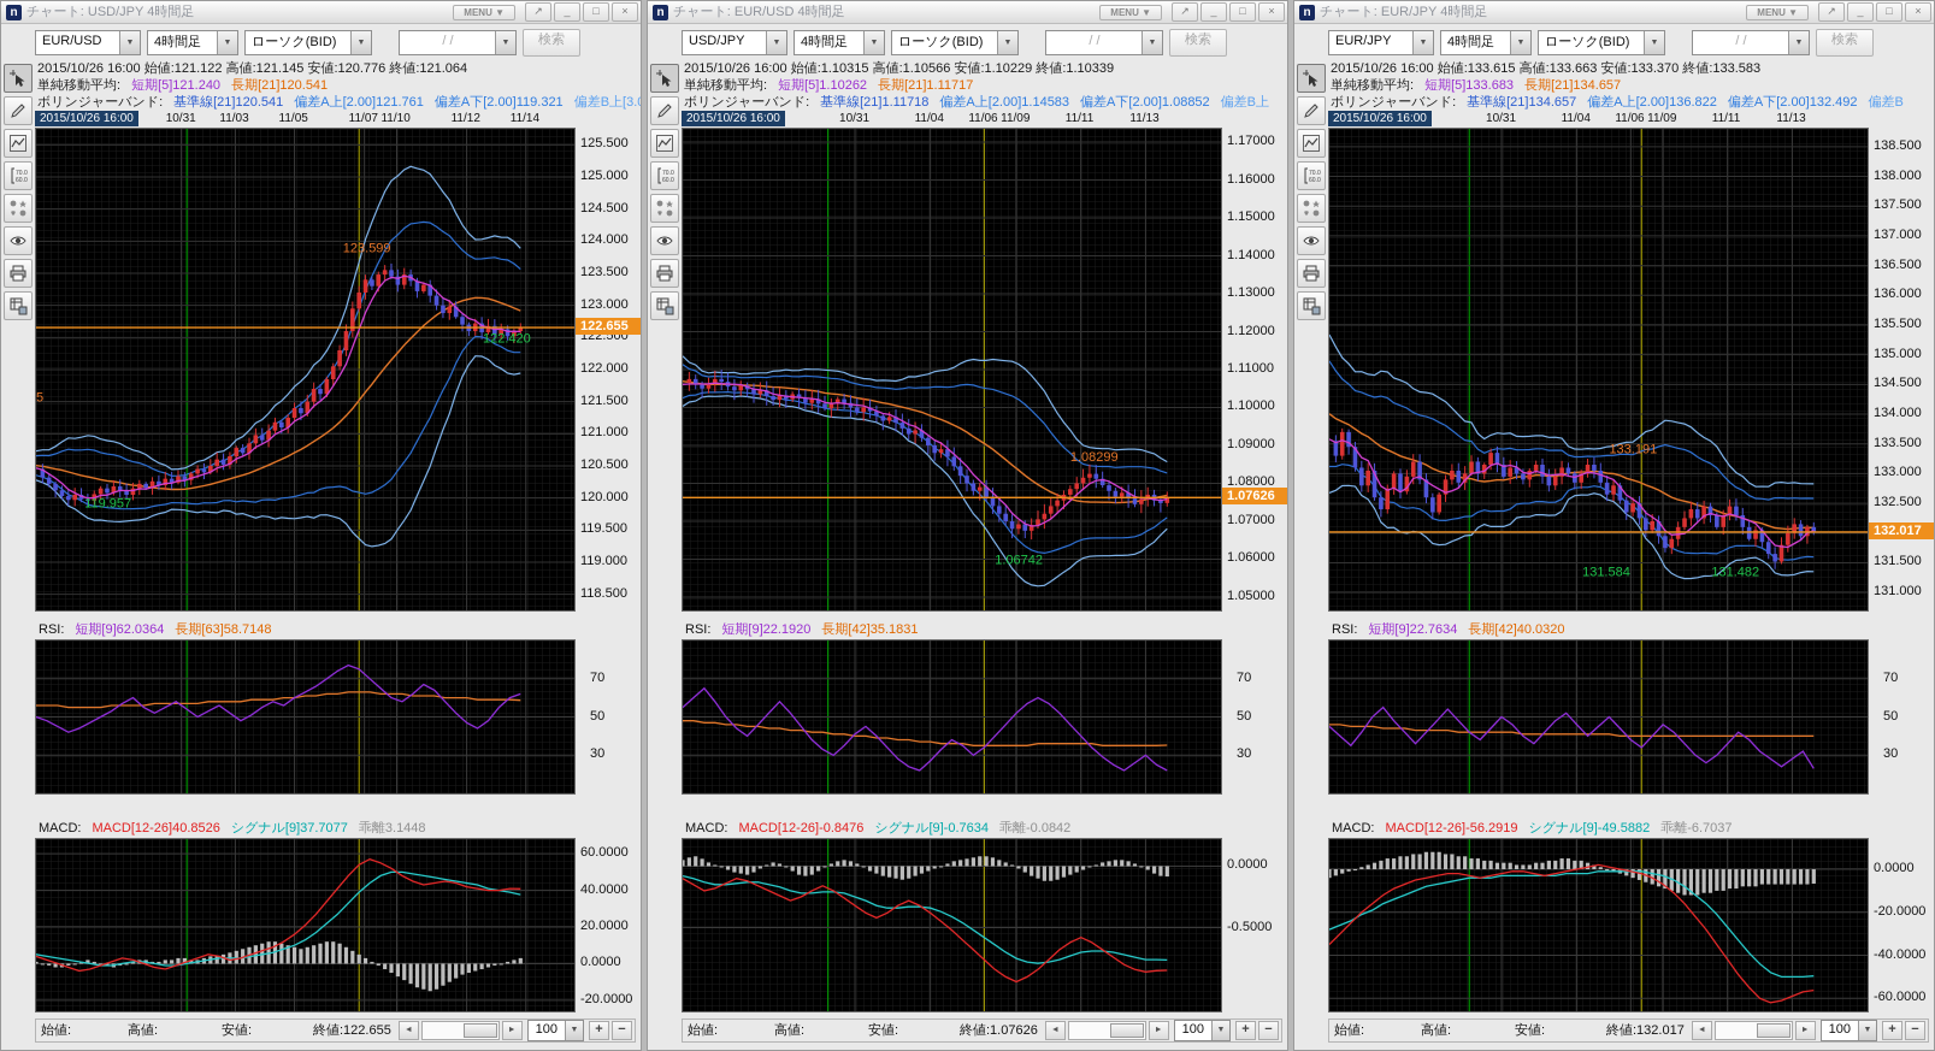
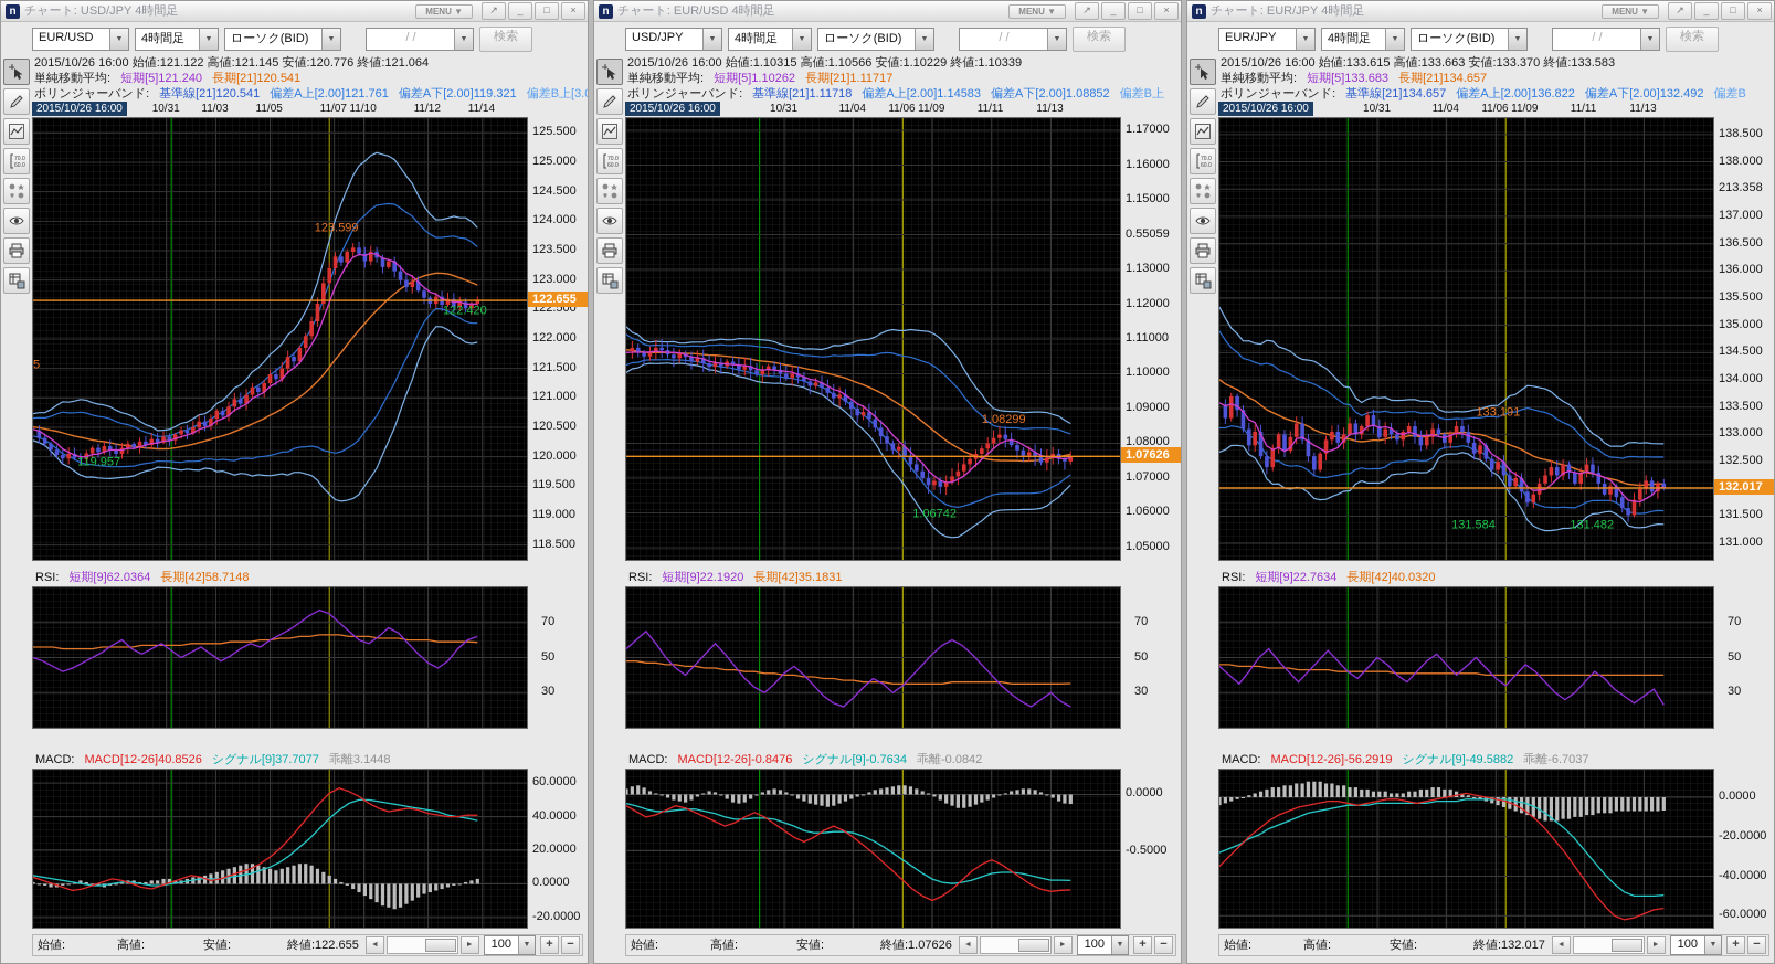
  n
  チャート: USD/JPY 4時間足
  MENU ▼
  ↗
  _
  □
  ×
  EUR/USD
  4時間足
  ローソク(BID)
  / /
  検索
  2015/10/26 16:00 始値:121.122 高値:121.145 安値:120.776 終値:121.064
  単純移動平均: 短期[5]121.240 長期[21]120.541
  ボリンジャーバンド: 基準線[21]120.541 偏差A上[2.00]121.761 偏差A下[2.00]119.321 偏差B上[3.
  2015/10/26 16:00
  10/31
  11/03
  11/05
  11/07
  11/10
  11/12
  11/14
  123.599
  122.420
  119.957
  5
  125.500
  125.000
  124.500
  124.000
  123.500
  123.000
  122.500
  122.000
  121.500
  121.000
  120.500
  120.000
  119.500
  119.000
  118.500
  122.655
- RSI: 短期[9]62.0364 長期[63]58.7148
+ RSI: 短期[9]62.0364 長期[42]58.7148
  70
  50
  30
  MACD: MACD[12-26]40.8526 シグナル[9]37.7077 乖離3.1448
  60.0000
  40.0000
  20.0000
  0.0000
  -20.0000
  始値:
  高値:
  安値:
  終値:122.655
  100
  +
  −
  n
  チャート: EUR/USD 4時間足
  MENU ▼
  ↗
  _
  □
  ×
  USD/JPY
  4時間足
  ローソク(BID)
  / /
  検索
  2015/10/26 16:00 始値:1.10315 高値:1.10566 安値:1.10229 終値:1.10339
  単純移動平均: 短期[5]1.10262 長期[21]1.11717
  ボリンジャーバンド: 基準線[21]1.11718 偏差A上[2.00]1.14583 偏差A下[2.00]1.08852 偏差B上
  2015/10/26 16:00
  10/31
  11/04
  11/06
  11/09
  11/11
  11/13
  1.08299
  1.06742
  1.17000
  1.16000
  1.15000
- 1.14000
+ 0.55059
  1.13000
  1.12000
  1.11000
  1.10000
  1.09000
  1.08000
  1.07000
  1.06000
  1.05000
  1.07626
  RSI: 短期[9]22.1920 長期[42]35.1831
  70
  50
  30
  MACD: MACD[12-26]-0.8476 シグナル[9]-0.7634 乖離-0.0842
  0.0000
  -0.5000
  始値:
  高値:
  安値:
  終値:1.07626
  100
  +
  −
  n
  チャート: EUR/JPY 4時間足
  MENU ▼
  ↗
  _
  □
  ×
  EUR/JPY
  4時間足
  ローソク(BID)
  / /
  検索
  2015/10/26 16:00 始値:133.615 高値:133.663 安値:133.370 終値:133.583
  単純移動平均: 短期[5]133.683 長期[21]134.657
  ボリンジャーバンド: 基準線[21]134.657 偏差A上[2.00]136.822 偏差A下[2.00]132.492 偏差B
  2015/10/26 16:00
  10/31
  11/04
  11/06
  11/09
  11/11
  11/13
  133.191
  131.584
  131.482
  138.500
  138.000
- 137.500
+ 213.358
  137.000
  136.500
  136.000
  135.500
  135.000
  134.500
  134.000
  133.500
  133.000
  132.500
  131.500
  131.000
  132.017
  RSI: 短期[9]22.7634 長期[42]40.0320
  70
  50
  30
  MACD: MACD[12-26]-56.2919 シグナル[9]-49.5882 乖離-6.7037
  0.0000
  -20.0000
  -40.0000
  -60.0000
  始値:
  高値:
  安値:
  終値:132.017
  100
  +
  −
